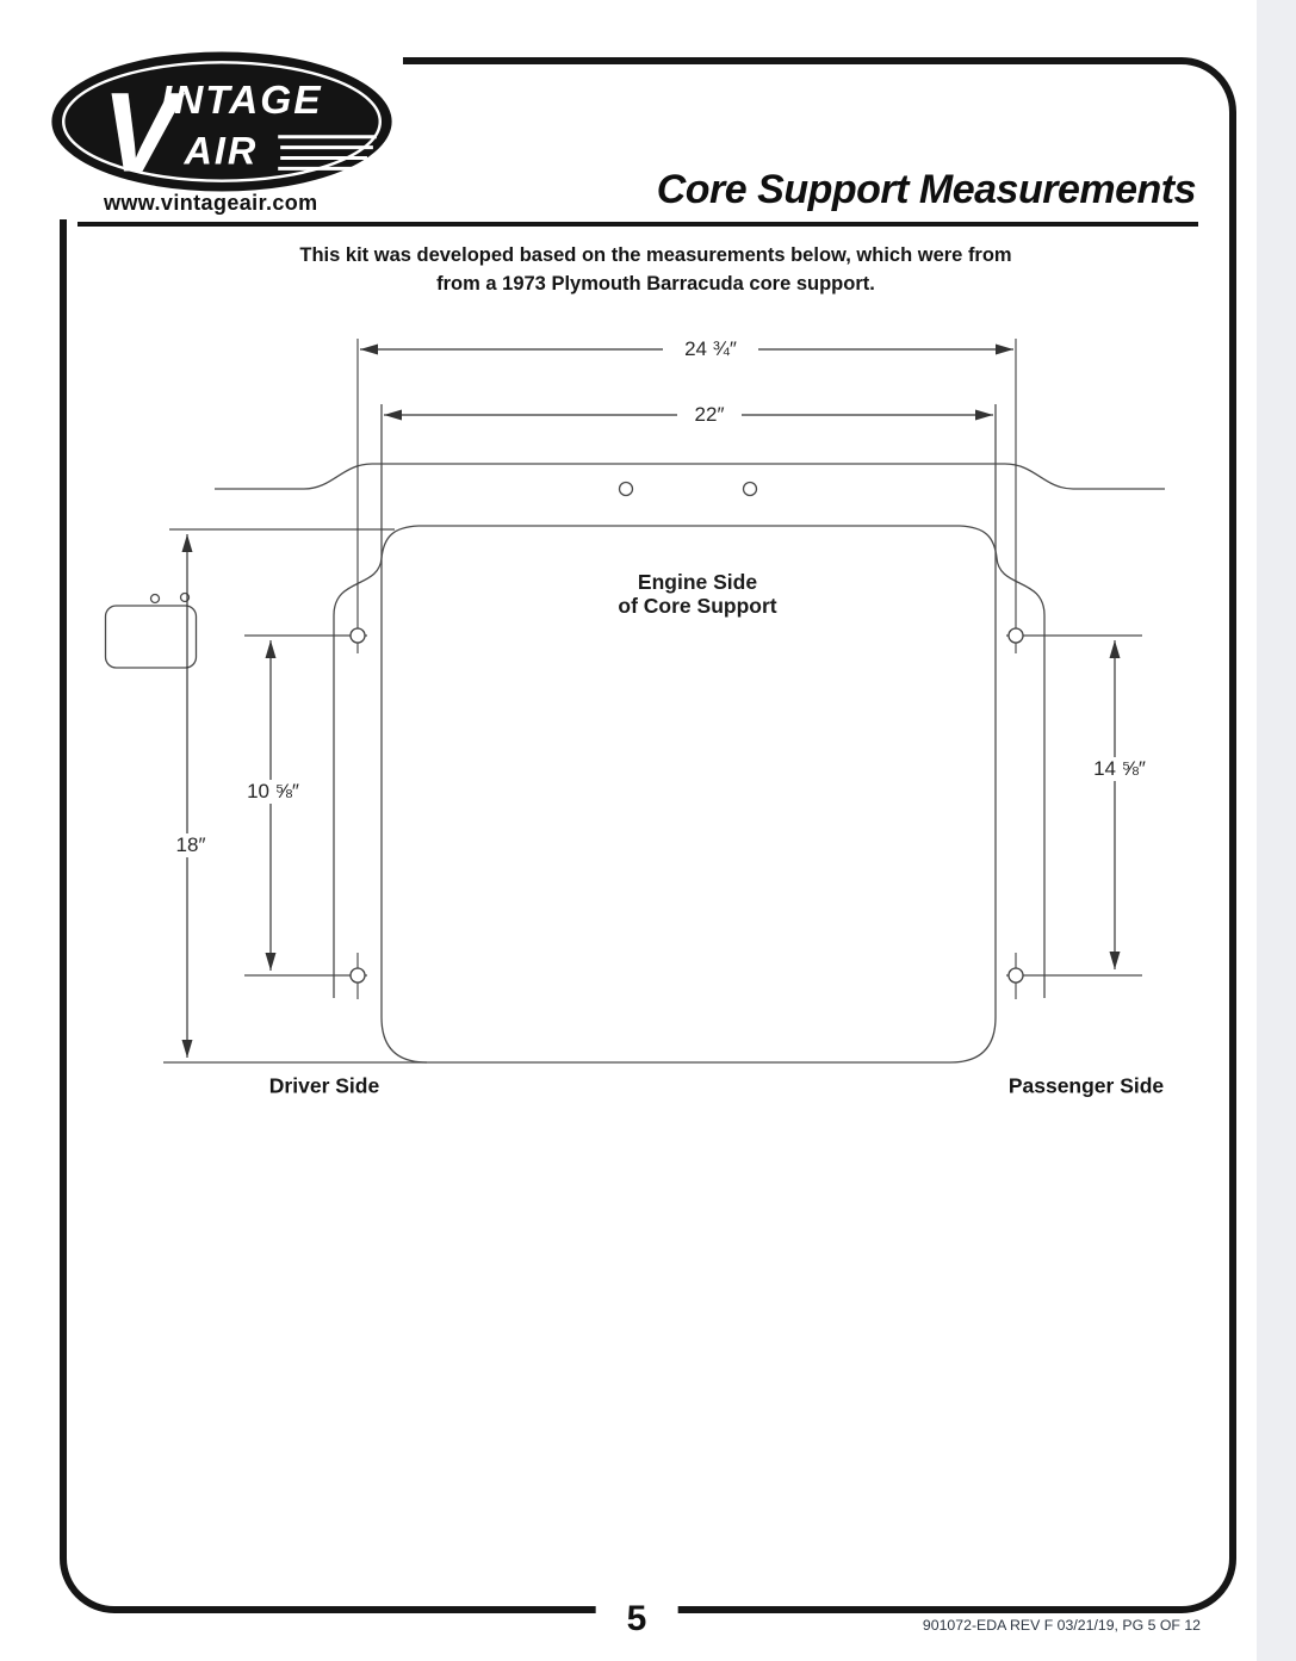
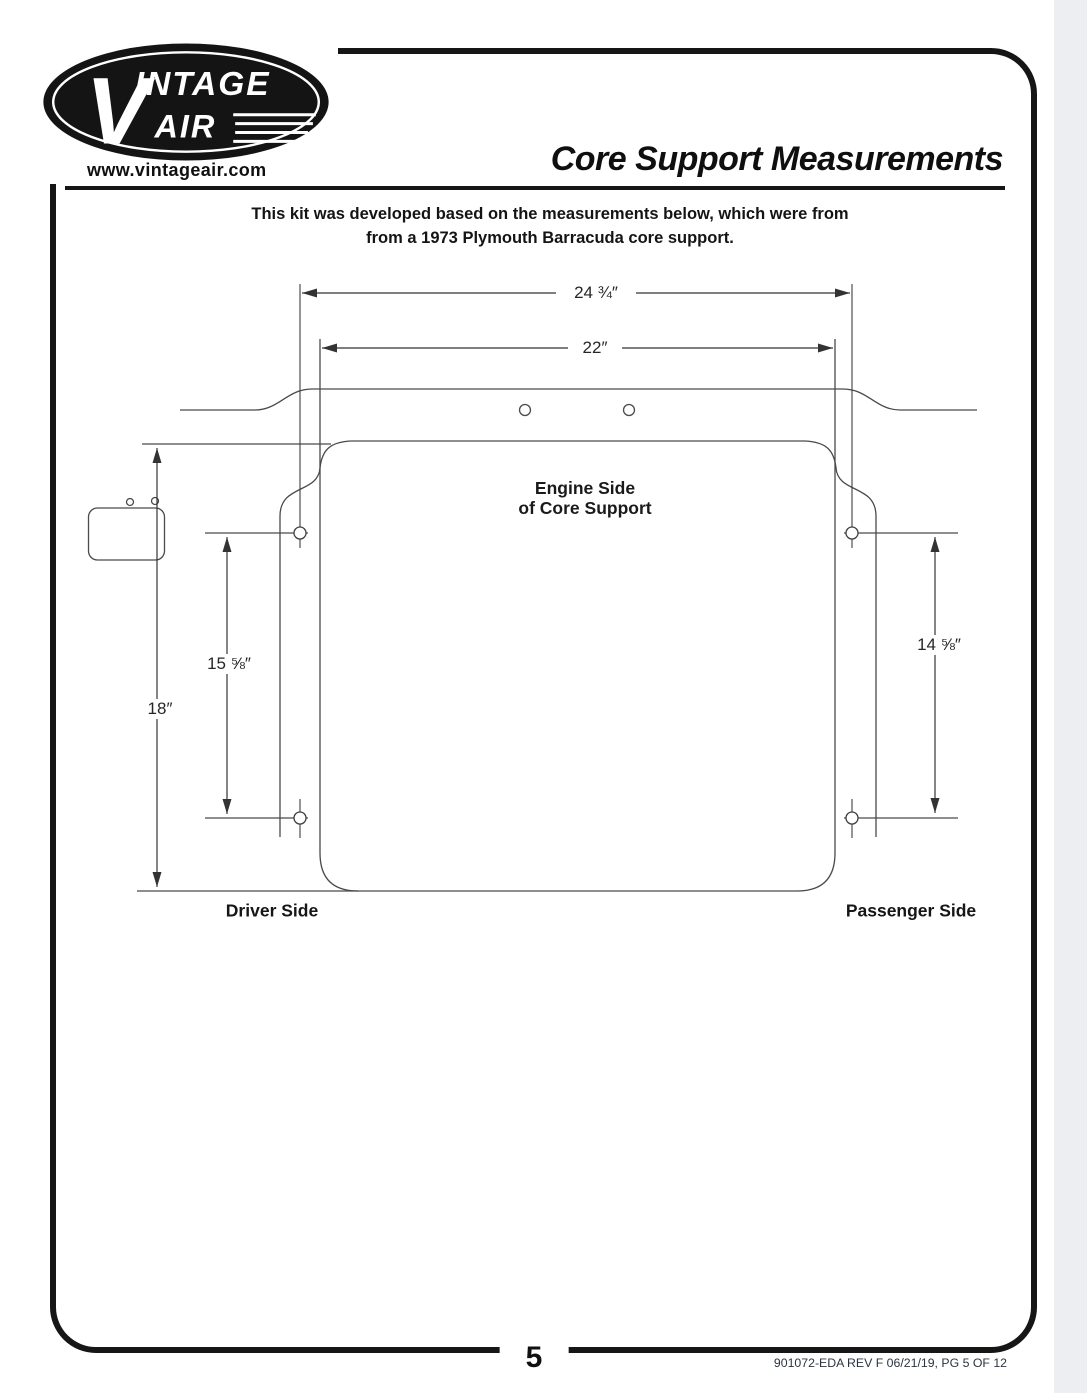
  INTAGE
  AIR
  V
  www.vintageair.com
  Core Support Measurements
  This kit was developed based on the measurements below, which were from
  from a 1973 Plymouth Barracuda core support.
  24 ¾″
  22″
  18″
- 10 ⅝″
+ 15 ⅝″
  14 ⅝″
  Engine Side
  of Core Support
  Driver Side
  Passenger Side
  5
- 901072-EDA REV F 03/21/19, PG 5 OF 12
+ 901072-EDA REV F 06/21/19, PG 5 OF 12
